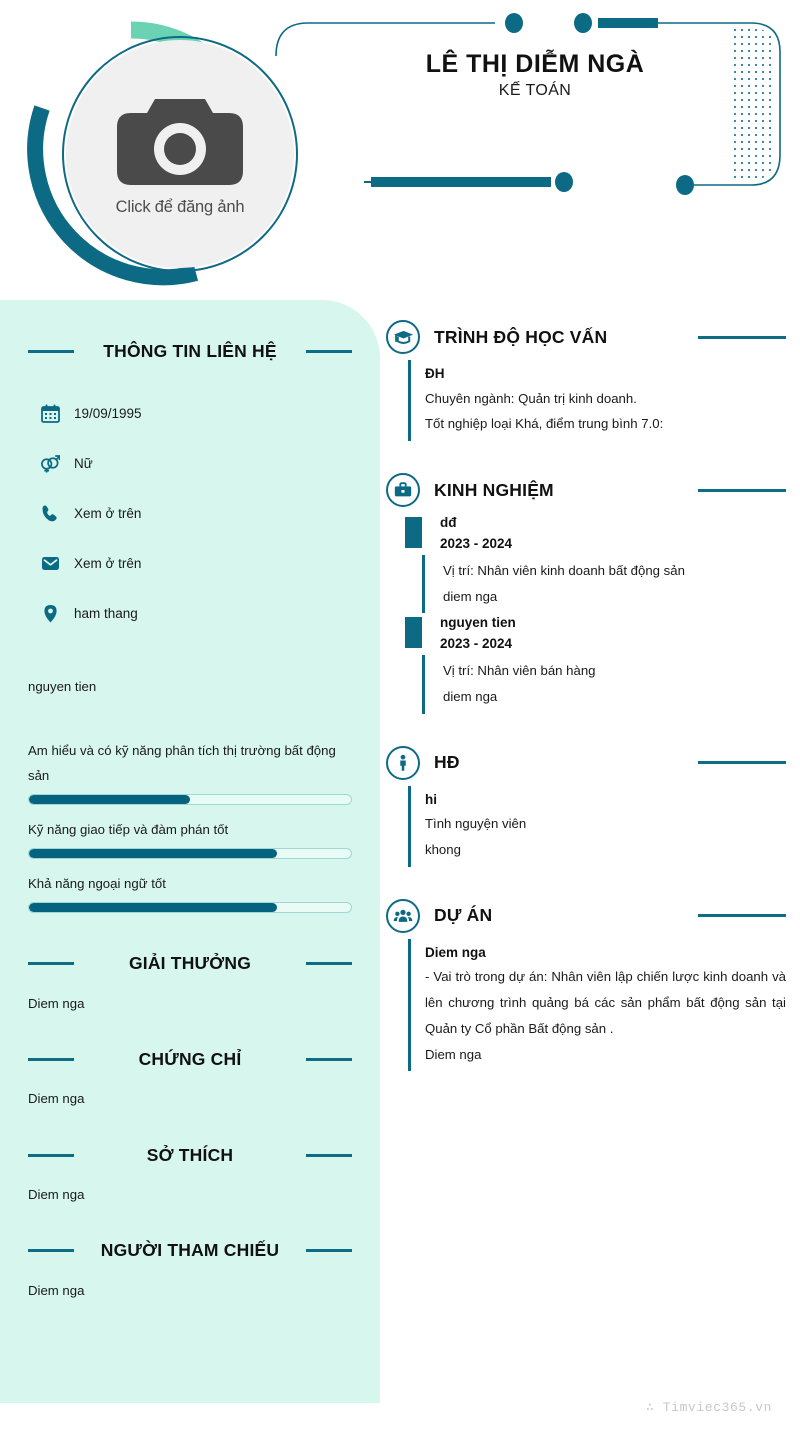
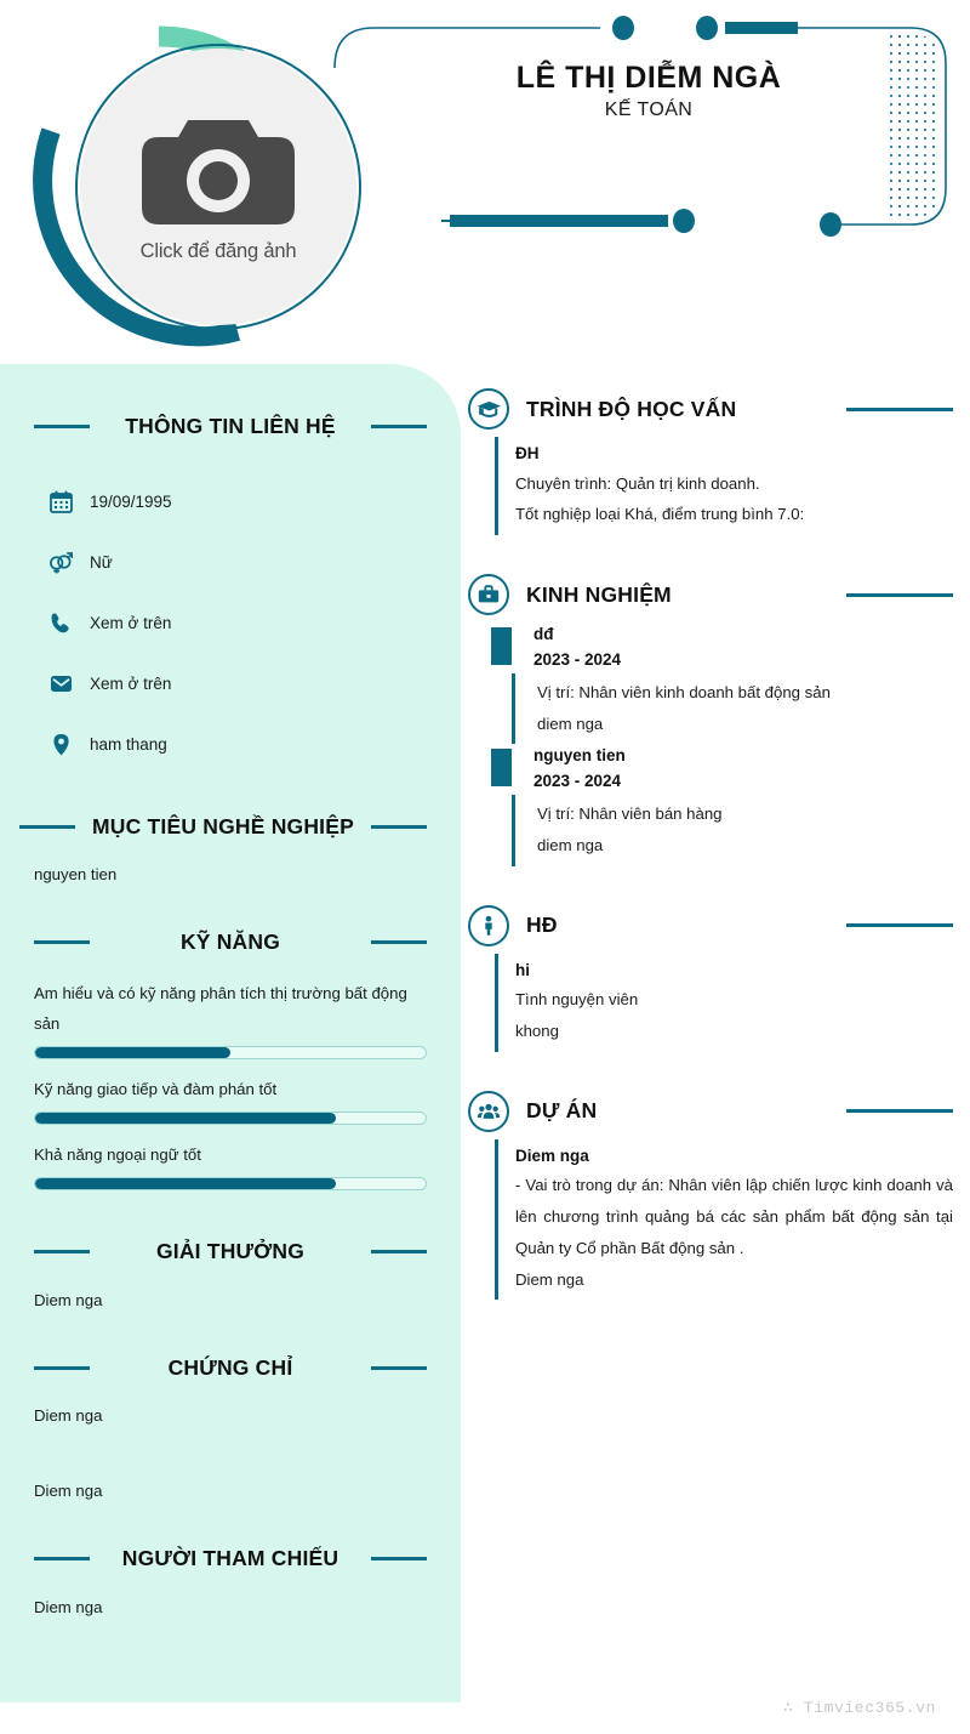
  Click để đăng ảnh
  LÊ THỊ DIỄM NGÀ
  KẾ TOÁN
  THÔNG TIN LIÊN HỆ
  19/09/1995
  Nữ
  Xem ở trên
  Xem ở trên
  ham thang
+ MỤC TIÊU NGHỀ NGHIỆP
  nguyen tien
+ KỸ NĂNG
  Am hiểu và có kỹ năng phân tích thị trường bất động sản
  Kỹ năng giao tiếp và đàm phán tốt
  Khả năng ngoại ngữ tốt
  GIẢI THƯỞNG
  Diem nga
  CHỨNG CHỈ
  Diem nga
- SỞ THÍCH
  Diem nga
  NGƯỜI THAM CHIẾU
  Diem nga
  TRÌNH ĐỘ HỌC VẤN
  ĐH
- Chuyên ngành: Quản trị kinh doanh.
+ Chuyên trình: Quản trị kinh doanh.
  Tốt nghiệp loại Khá, điểm trung bình 7.0:
  KINH NGHIỆM
  dđ
  2023 - 2024
  Vị trí: Nhân viên kinh doanh bất động sản
  diem nga
  nguyen tien
  2023 - 2024
  Vị trí: Nhân viên bán hàng
  diem nga
  HĐ
  hi
  Tình nguyện viên
  khong
  DỰ ÁN
  Diem nga
  - Vai trò trong dự án: Nhân viên lập chiến lược kinh doanh và lên chương trình quảng bá các sản phẩm bất động sản tại Quản ty Cổ phần Bất động sản .
  Diem nga
  ∴ Timviec365.vn
